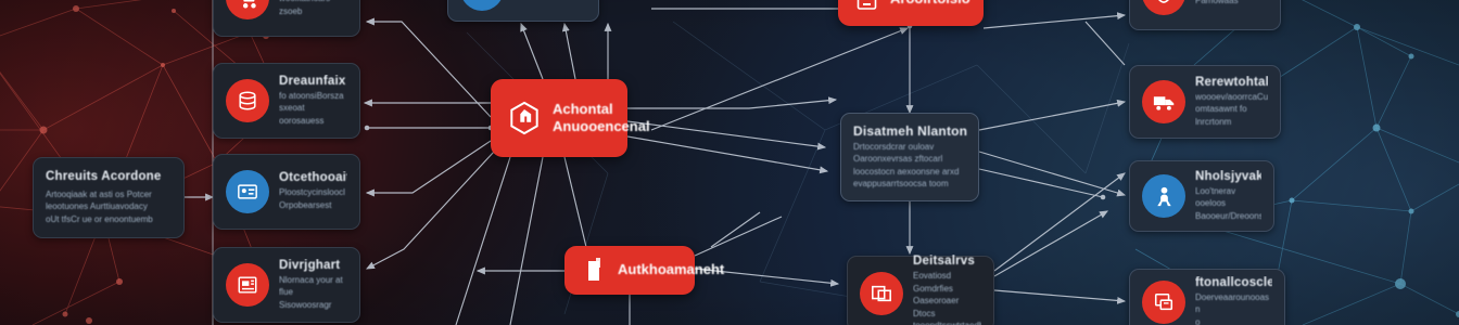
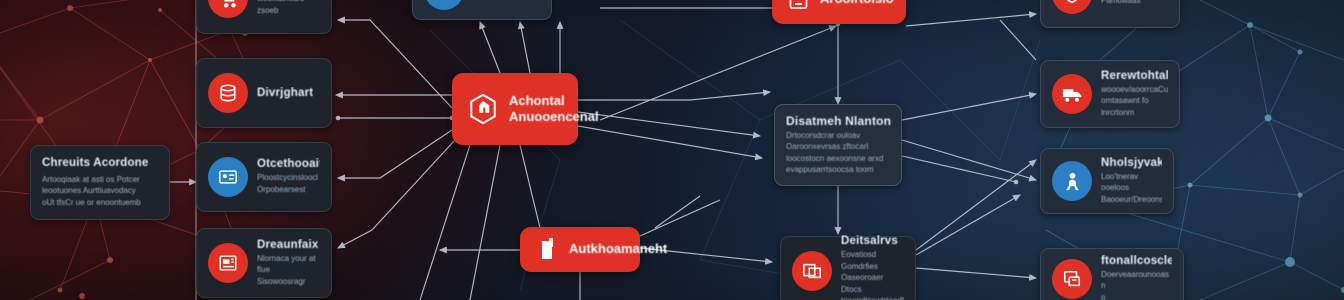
  Chreuits Acordone
  Artooqiaak at asti os Potcer
  leootuones Aurttiuavodacy
  oUt tfsCr ue or enoontuemb
- Dreaunfaix
+ Divrjghart
- fo atoonsiBorsza sxeoat
- oorosauess
  Otcethooai
  Ploostcycinsloocl
  Orpobearsest
- Divrjghart
+ Dreaunfaix
  Nlornaca your at flue
  Sisowoosragr
  Achontal
  Anuooencenal
  Autkhoamaneht
  Disatmeh Nlanton
  Drtocorsdcrar ouloav
  Oaroonxevrsas zftocarl
  loocostocn aexoonsne arxd
  evappusarrtsoocsa toom
  Deitsalrvs
  Eovatiosd Gomdrfies
  Oaseoroaer Dtocs
  Pamowaas
  Rerewtohta
  woooev/aoorrcaCu
  omtasawnt fo lnrcrtonm
  Nholsjyvak
  Loo'tnerav ooeloos
  Baooeur/Dreoons
  ftonallcoscle
  Doerveaarounooas n
  o
